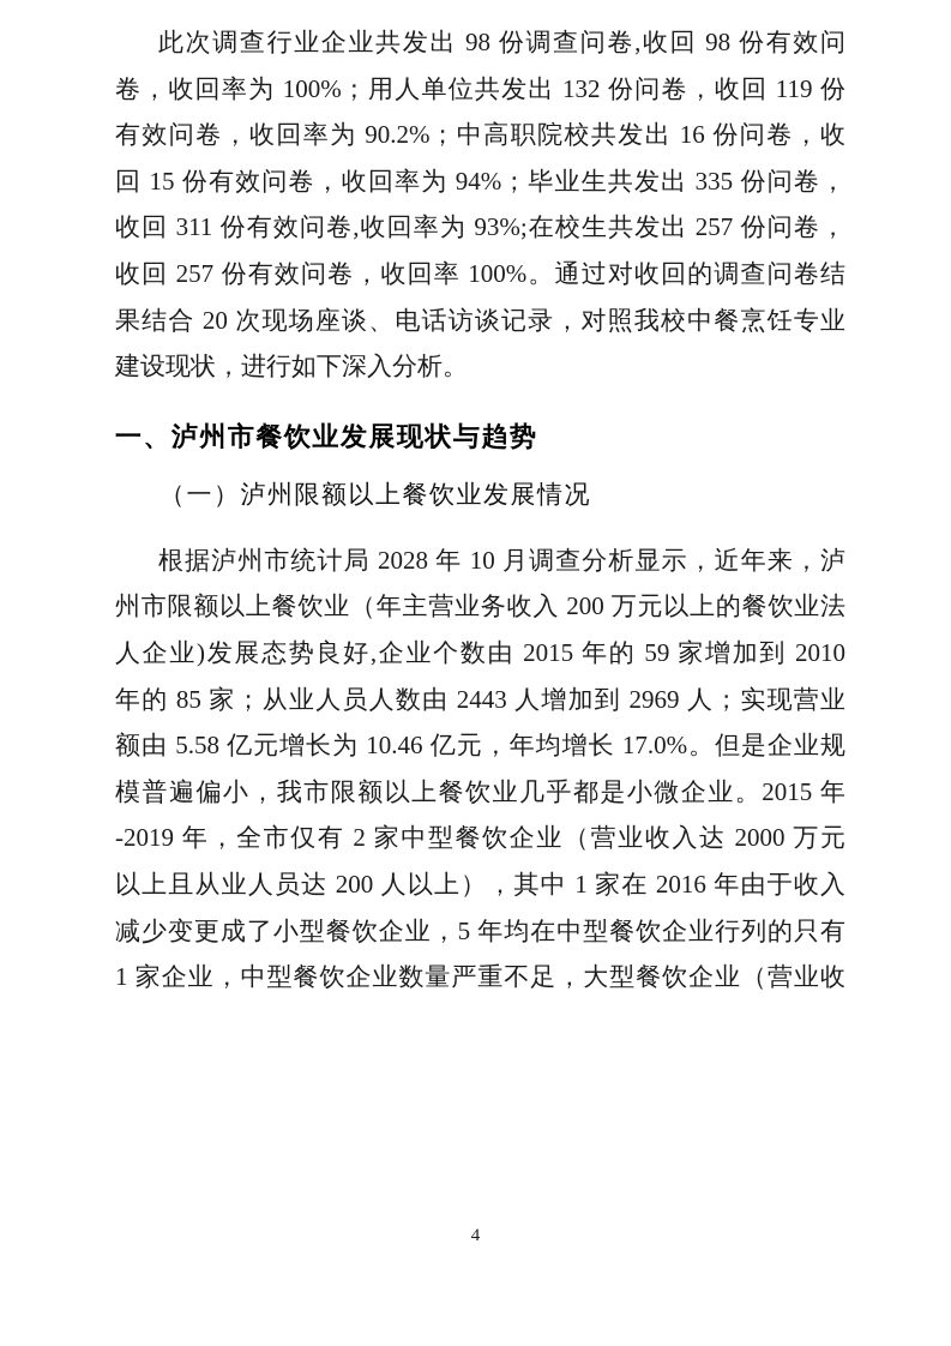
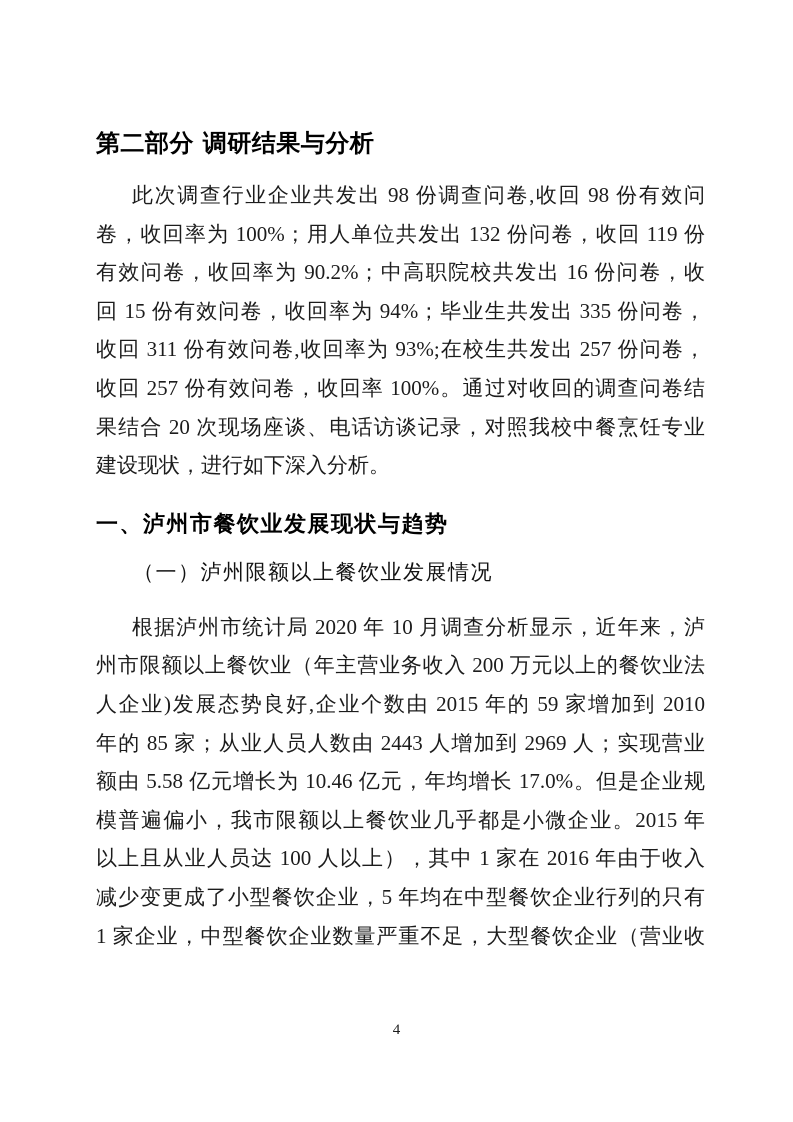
+ 第二部分 调研结果与分析
  此次调查行业企业共发出 98 份调查问卷,收回 98 份有效问
  卷，收回率为 100%；用人单位共发出 132 份问卷，收回 119 份
  有效问卷，收回率为 90.2%；中高职院校共发出 16 份问卷，收
  回 15 份有效问卷，收回率为 94%；毕业生共发出 335 份问卷，
  收回 311 份有效问卷,收回率为 93%;在校生共发出 257 份问卷，
  收回 257 份有效问卷，收回率 100%。通过对收回的调查问卷结
  果结合 20 次现场座谈、电话访谈记录，对照我校中餐烹饪专业
  建设现状，进行如下深入分析。
  一、泸州市餐饮业发展现状与趋势
  （一）泸州限额以上餐饮业发展情况
- 根据泸州市统计局 2028 年 10 月调查分析显示，近年来，泸
+ 根据泸州市统计局 2020 年 10 月调查分析显示，近年来，泸
  州市限额以上餐饮业（年主营业务收入 200 万元以上的餐饮业法
  人企业)发展态势良好,企业个数由 2015 年的 59 家增加到 2010
  年的 85 家；从业人员人数由 2443 人增加到 2969 人；实现营业
  额由 5.58 亿元增长为 10.46 亿元，年均增长 17.0%。但是企业规
  模普遍偏小，我市限额以上餐饮业几乎都是小微企业。2015 年
- -2019 年，全市仅有 2 家中型餐饮企业（营业收入达 2000 万元
- 以上且从业人员达 200 人以上），其中 1 家在 2016 年由于收入
+ 以上且从业人员达 100 人以上），其中 1 家在 2016 年由于收入
  减少变更成了小型餐饮企业，5 年均在中型餐饮企业行列的只有
  1 家企业，中型餐饮企业数量严重不足，大型餐饮企业（营业收
  4
